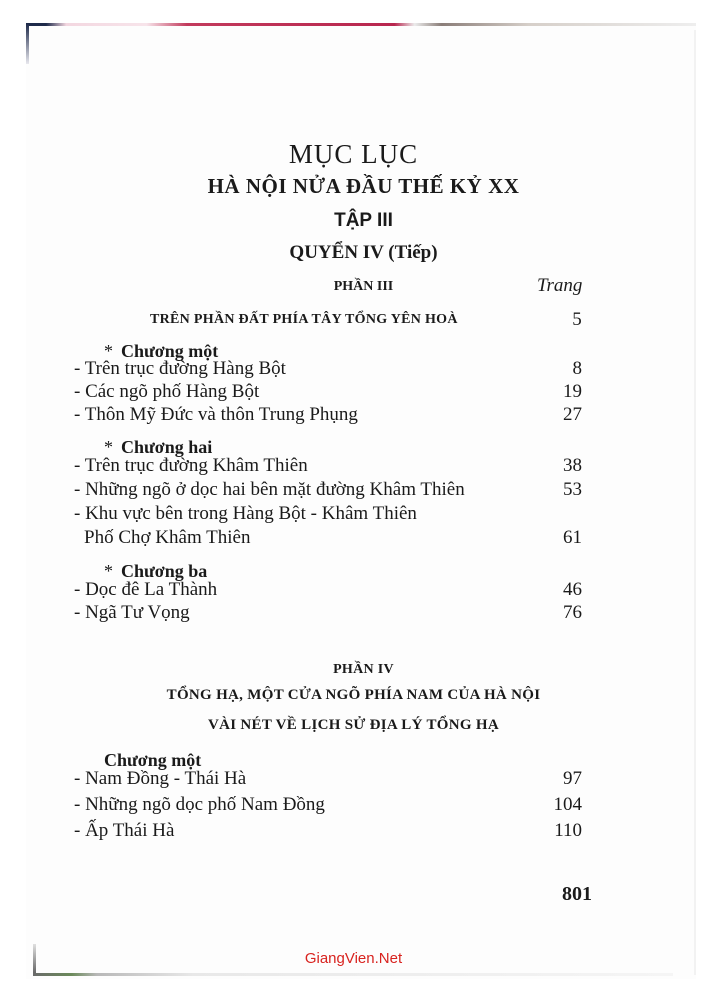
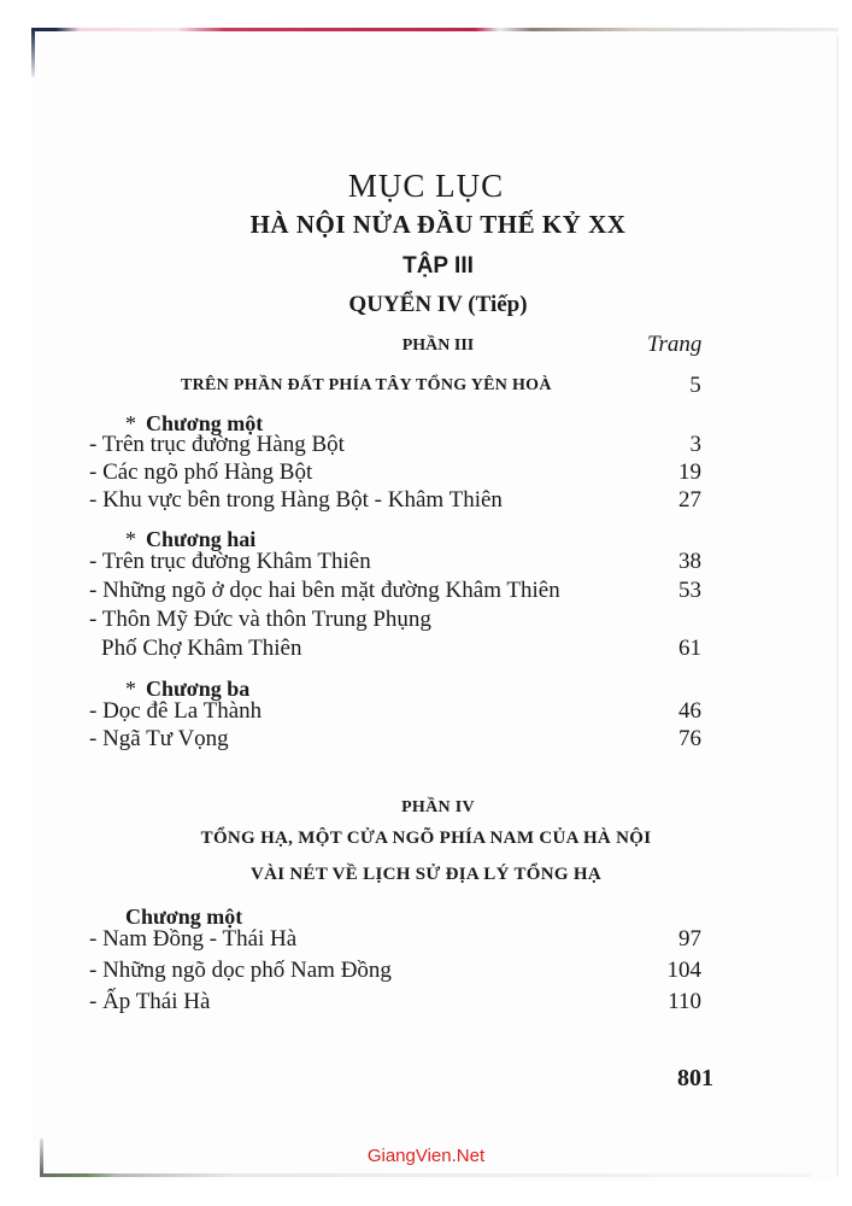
  MỤC LỤC
  HÀ NỘI NỬA ĐẦU THẾ KỶ XX
  TẬP III
  QUYỂN IV (Tiếp)
  PHẦN III
  Trang
  TRÊN PHẦN ĐẤT PHÍA TÂY TỔNG YÊN HOÀ
  5
  * Chương một
  - Trên trục đường Hàng Bột
- 8
+ 3
  - Các ngõ phố Hàng Bột
  19
- - Thôn Mỹ Đức và thôn Trung Phụng
+ - Khu vực bên trong Hàng Bột - Khâm Thiên
  27
  * Chương hai
  - Trên trục đường Khâm Thiên
  38
  - Những ngõ ở dọc hai bên mặt đường Khâm Thiên
  53
- - Khu vực bên trong Hàng Bột - Khâm Thiên
+ - Thôn Mỹ Đức và thôn Trung Phụng
  Phố Chợ Khâm Thiên
  61
  * Chương ba
  - Dọc đê La Thành
  46
  - Ngã Tư Vọng
  76
  PHẦN IV
  TỔNG HẠ, MỘT CỬA NGÕ PHÍA NAM CỦA HÀ NỘI
  VÀI NÉT VỀ LỊCH SỬ ĐỊA LÝ TỔNG HẠ
  Chương một
  - Nam Đồng - Thái Hà
  97
  - Những ngõ dọc phố Nam Đồng
  104
  - Ấp Thái Hà
  110
  801
  GiangVien.Net
